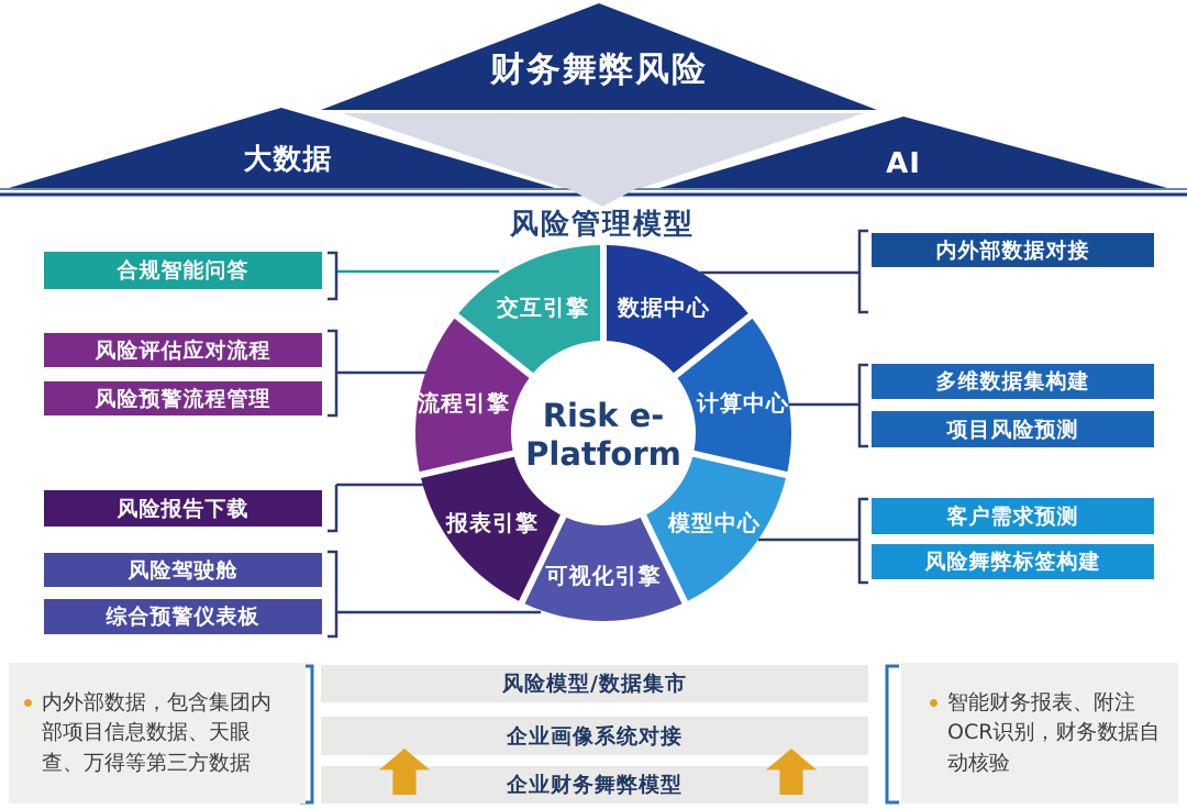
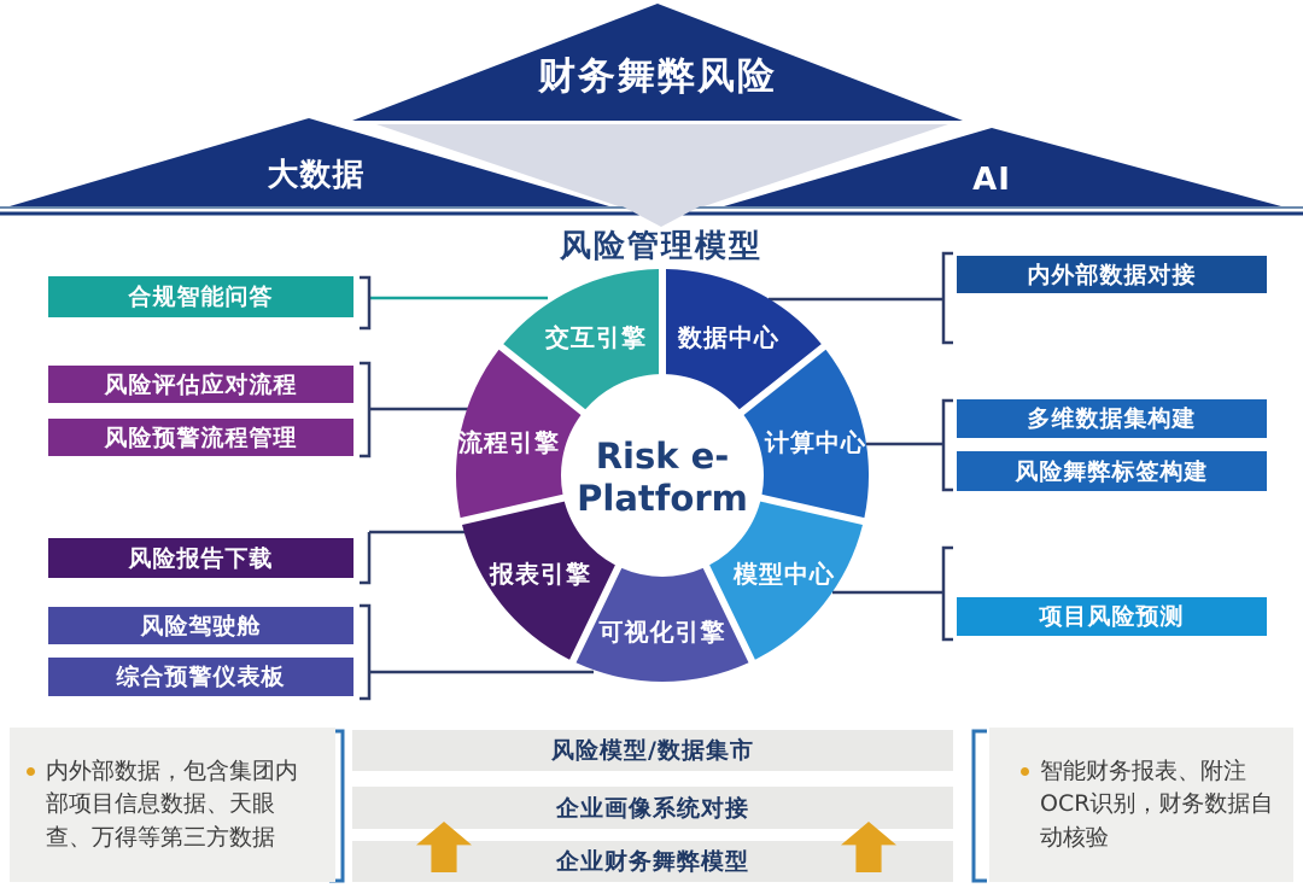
  财务舞弊风险
  大数据
  AI
  数据中心
  计算中心
  模型中心
  可视化引擎
  报表引擎
  流程引擎
  交互引擎
  Risk e-
  Platform
  风险管理模型
  合规智能问答
  风险评估应对流程
  风险预警流程管理
  风险报告下载
  风险驾驶舱
  综合预警仪表板
  内外部数据对接
  多维数据集构建
- 项目风险预测
+ 风险舞弊标签构建
- 客户需求预测
- 风险舞弊标签构建
+ 项目风险预测
  内外部数据，包含集团内部项目信息数据、天眼查、万得等第三方数据
  风险模型/数据集市
  企业画像系统对接
  企业财务舞弊模型
  智能财务报表、附注OCR识别，财务数据自动核验
